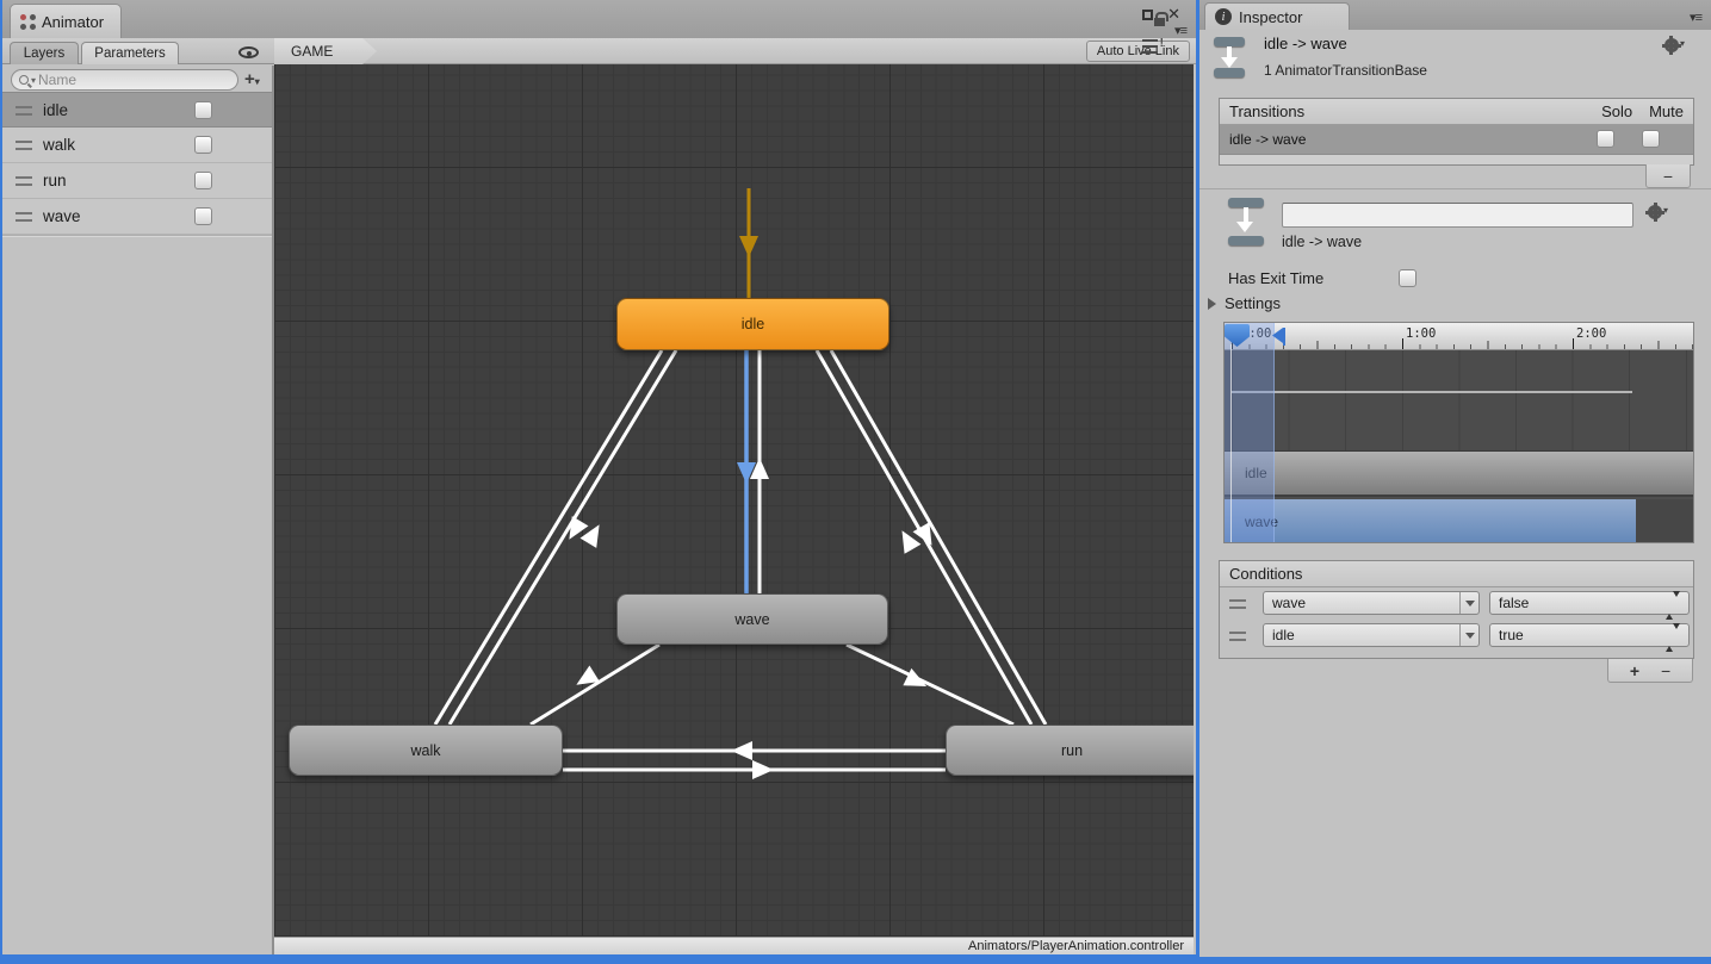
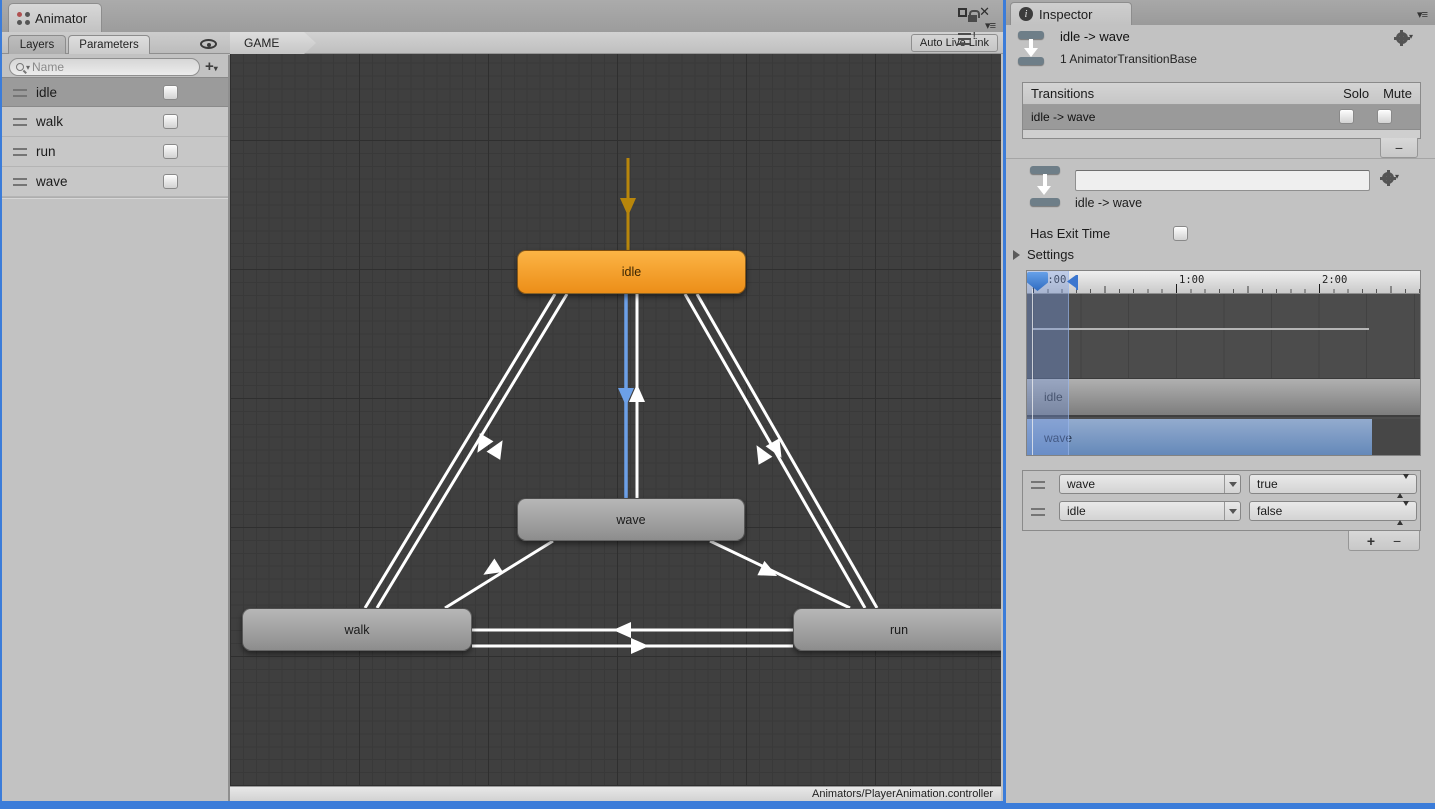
  Animator
  ✕
  ▾≡
  Layers
  Parameters
  ▾
  Name
  +▾
  idle
  walk
  run
  wave
  GAME
  Auto Liv Link
  idle
  wave
  walk
  run
  Animators/PlayerAnimation.controller
  i
  Inspector
  ▾≡
  idle -> wave
  1 AnimatorTransitionBase
  ▾
  Transitions
  Solo
  Mute
  idle -> wave
  −
  ▾
  idle -> wave
  Has Exit Time
  Settings
  :00
  1:00
  2:00
  idle
  wave
- Conditions
  wave
- false
+ true
  idle
- true
+ false
  +
  −
